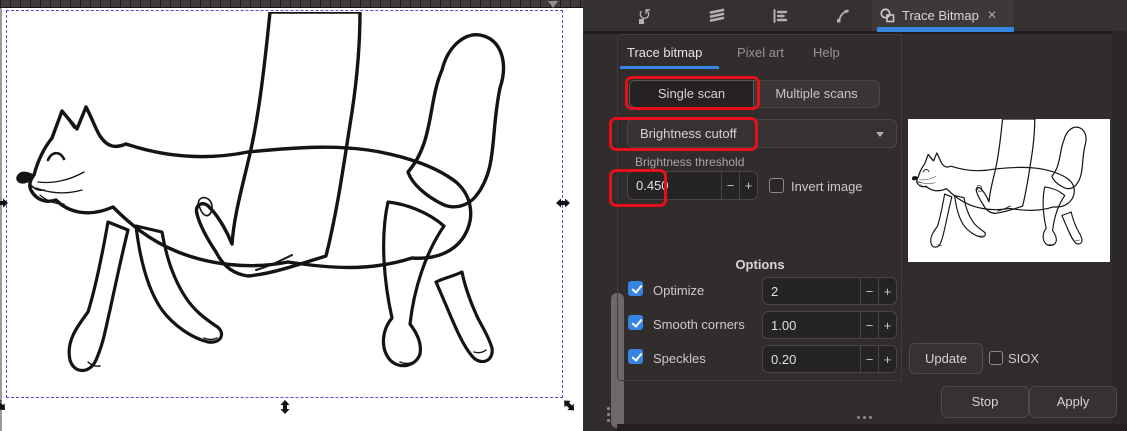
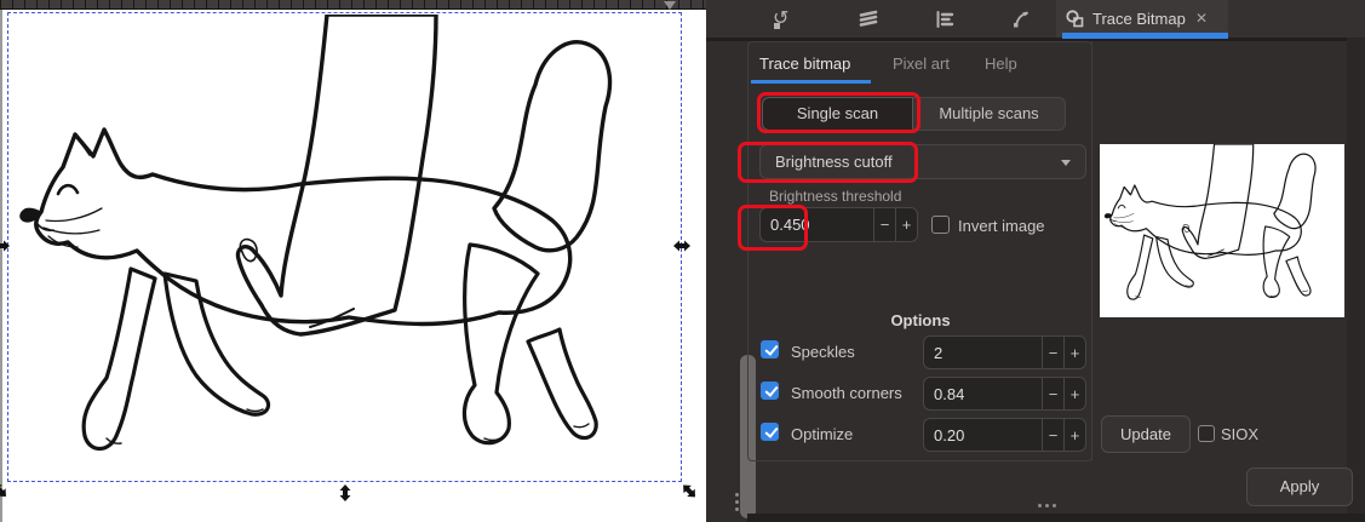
  ↺
  Trace Bitmap
  ✕
  Trace bitmap
  Pixel art
  Help
  Single scan
  Multiple scans
  Brightness cutoff
  Brightness threshold
  0.450
  −
  +
  Invert image
  Options
- Optimize
+ Speckles
  2
  −
  +
  Smooth corners
- 1.00
+ 0.84
  −
  +
- Speckles
+ Optimize
  0.20
  −
  +
  Update
  SIOX
- Stop
  Apply
